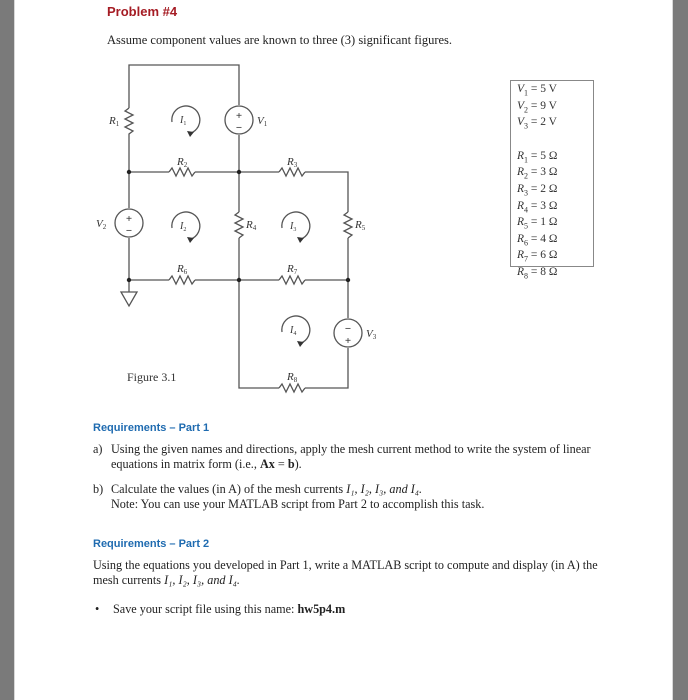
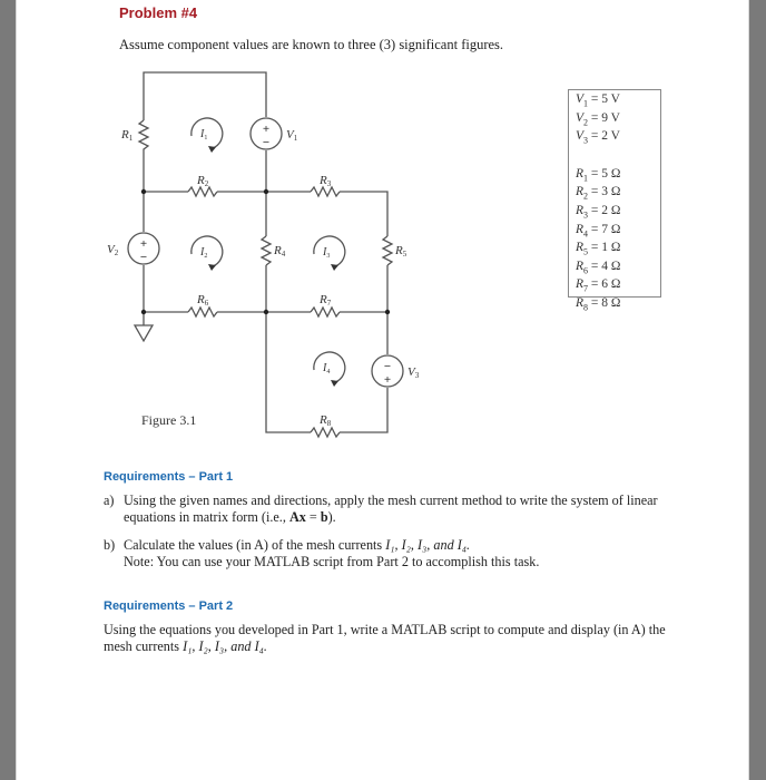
  Problem #4
  Assume component values are known to three (3) significant figures.
  +
  −
  +
  −
  −
  +
  R1
  V1
  R2
  R3
  V2
  R4
  R5
  R6
  R7
  R8
  V3
  V1 = 5 V
  V2 = 9 V
  V3 = 2 V
  R1 = 5 Ω
  R2 = 3 Ω
  R3 = 2 Ω
- R4 = 3 Ω
+ R4 = 7 Ω
  R5 = 1 Ω
  R6 = 4 Ω
  R7 = 6 Ω
  R8 = 8 Ω
  Figure 3.1
  Requirements – Part 1
  a)
  Using the given names and directions, apply the mesh current method to write the system of linear equations in matrix form (i.e., Ax = b).
  b)
  Calculate the values (in A) of the mesh currents I₁, I₂, I₃, and I₄.
  Note: You can use your MATLAB script from Part 2 to accomplish this task.
  Requirements – Part 2
  Using the equations you developed in Part 1, write a MATLAB script to compute and display (in A) the mesh currents I₁, I₂, I₃, and I₄.
- •
- Save your script file using this name: hw5p4.m
